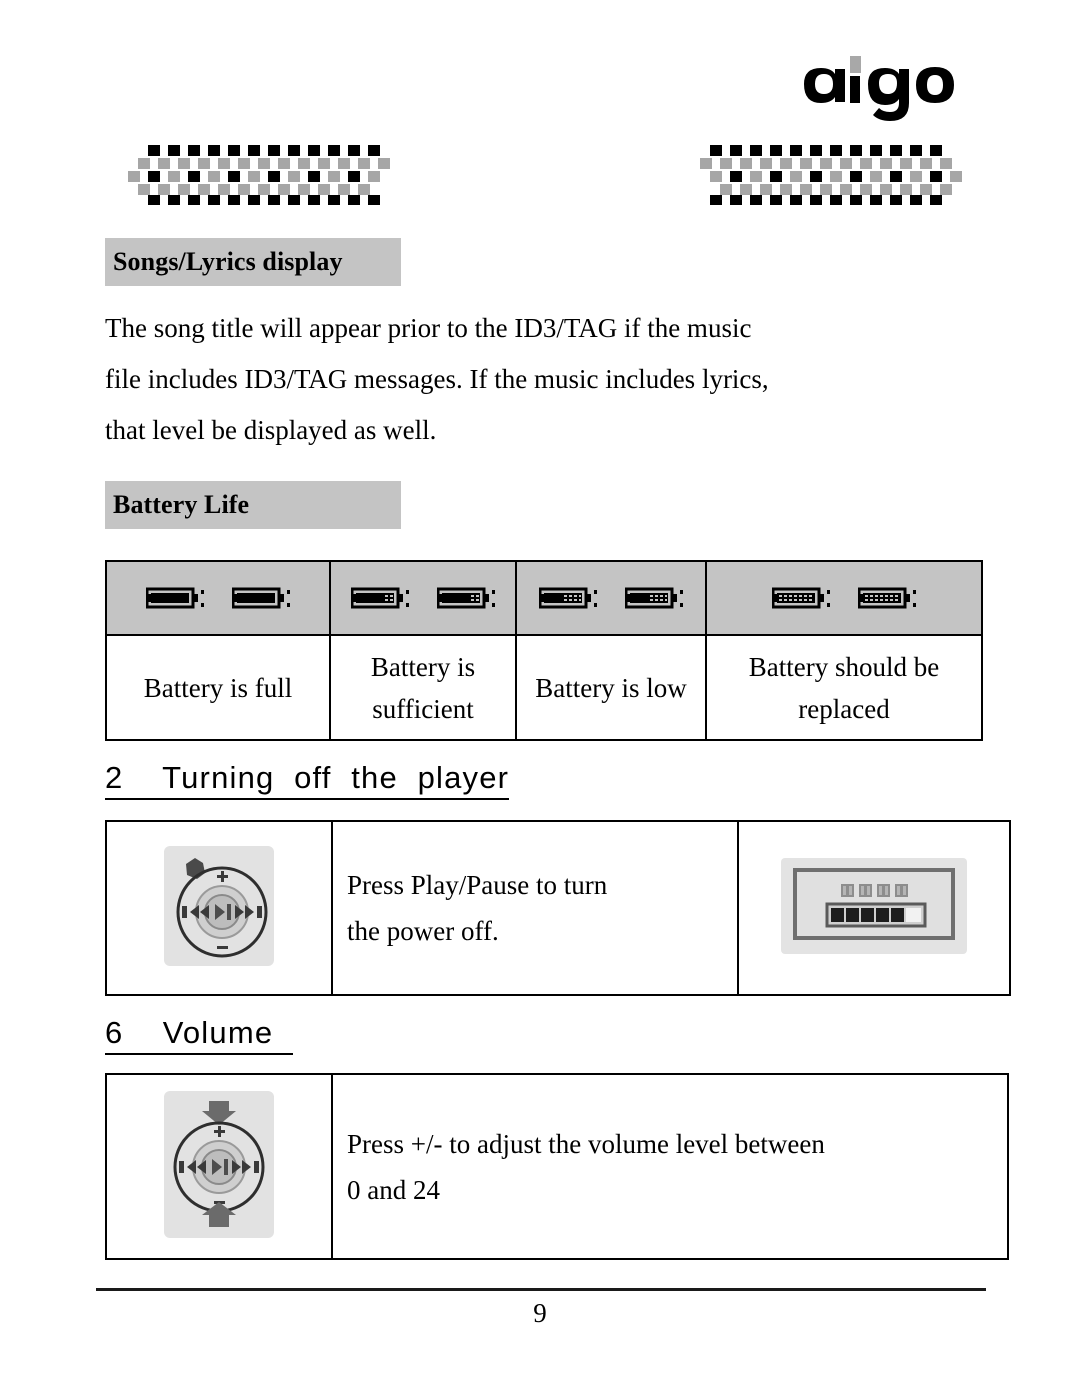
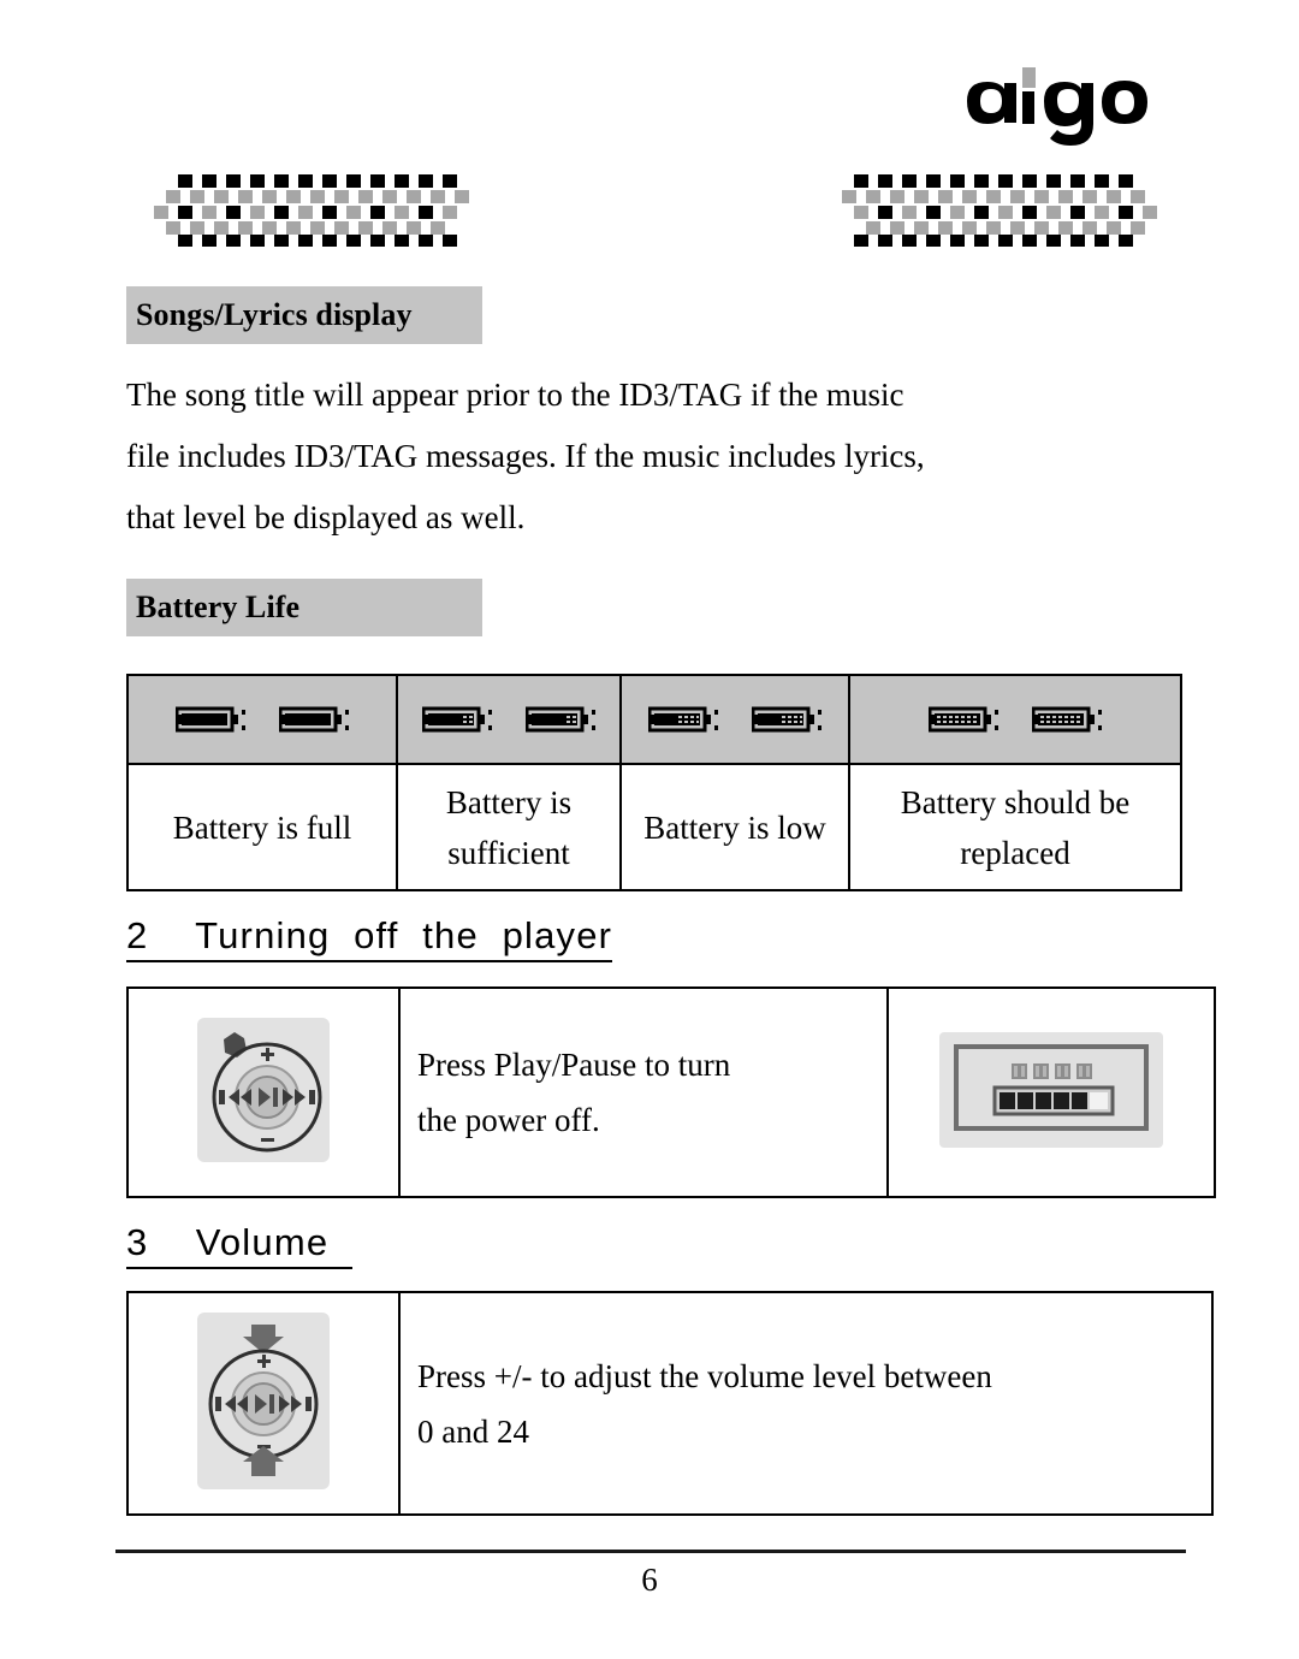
  Songs/Lyrics display
  The song title will appear prior to the ID3/TAG if the music
  file includes ID3/TAG messages. If the music includes lyrics,
  that level be displayed as well.
  Battery Life
  Battery is full	Battery is sufficient	Battery is low	Battery should be replaced
  2 Turning off the player
  	Press Play/Pause to turn the power off.
- 6 Volume
+ 3 Volume
  	Press +/- to adjust the volume level between 0 and 24
- 9
+ 6
